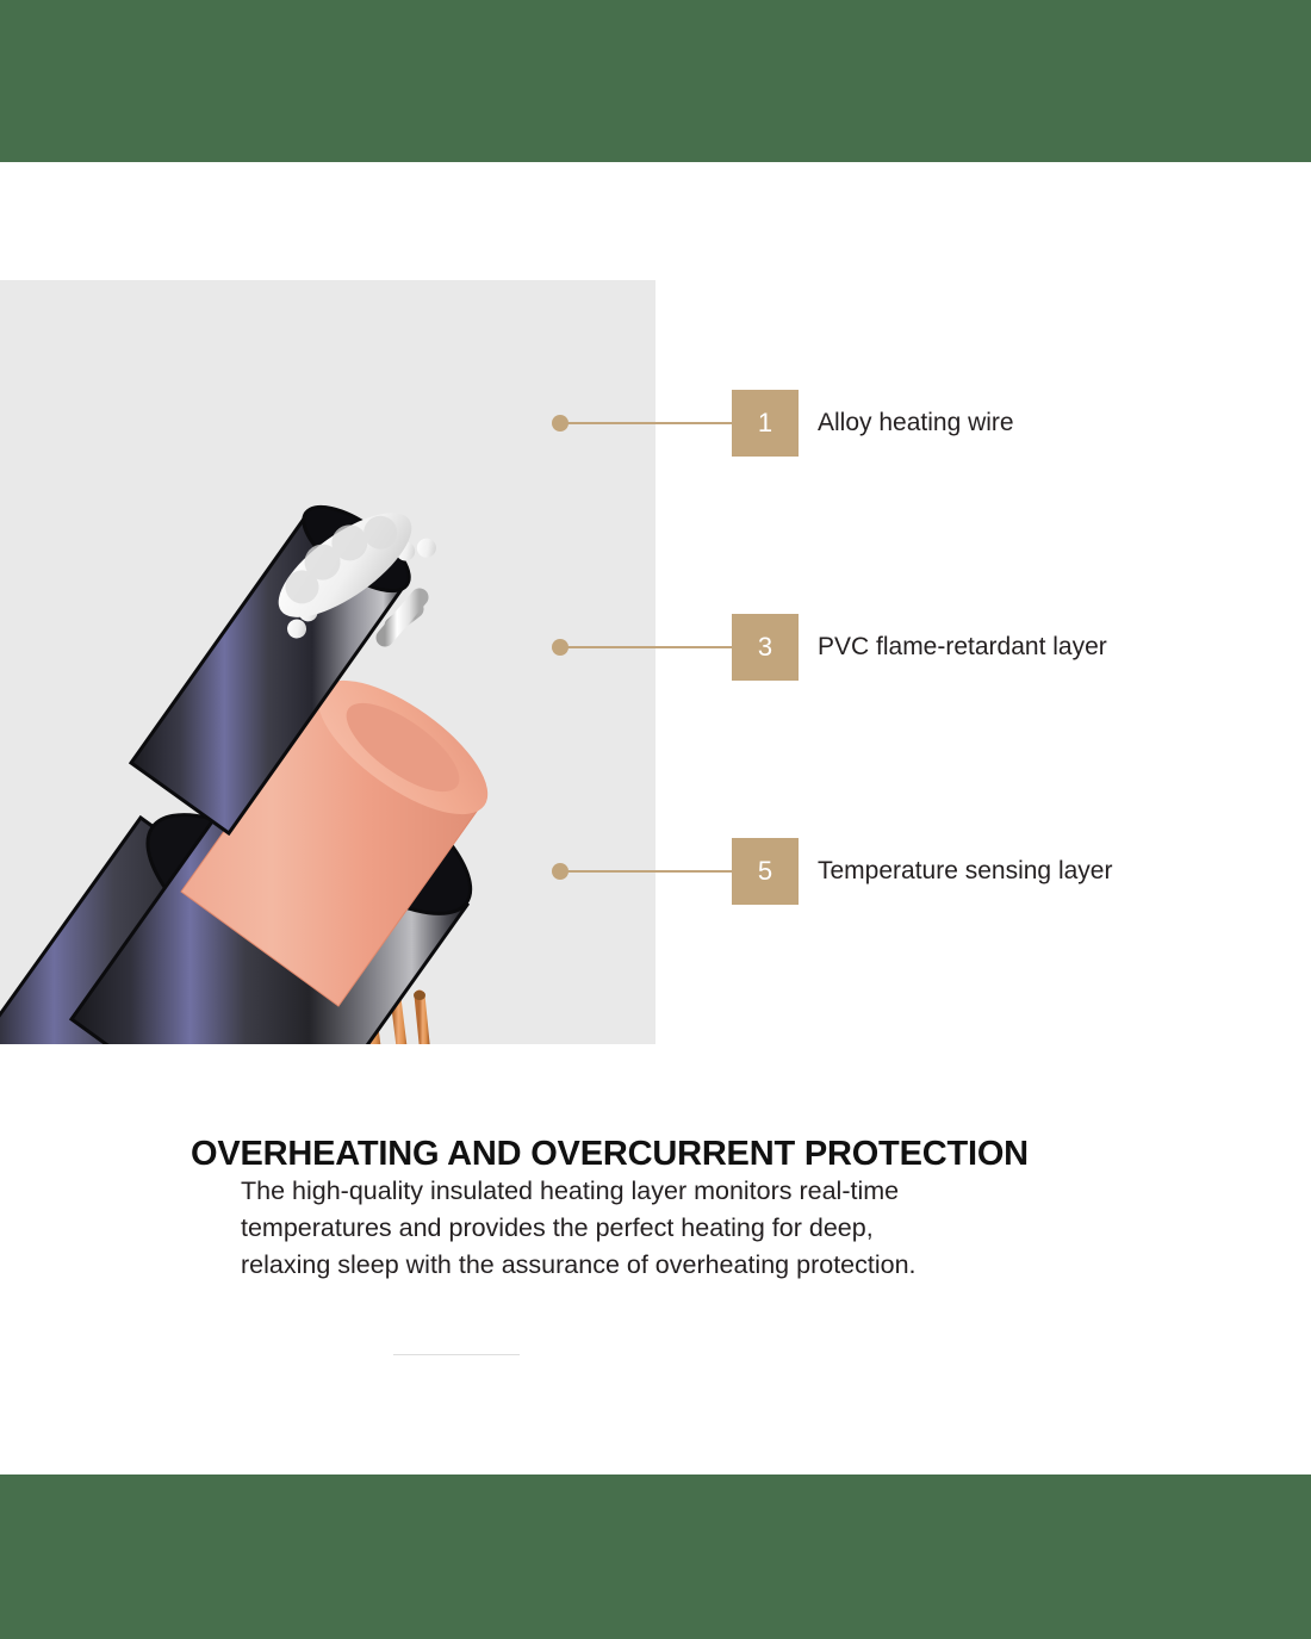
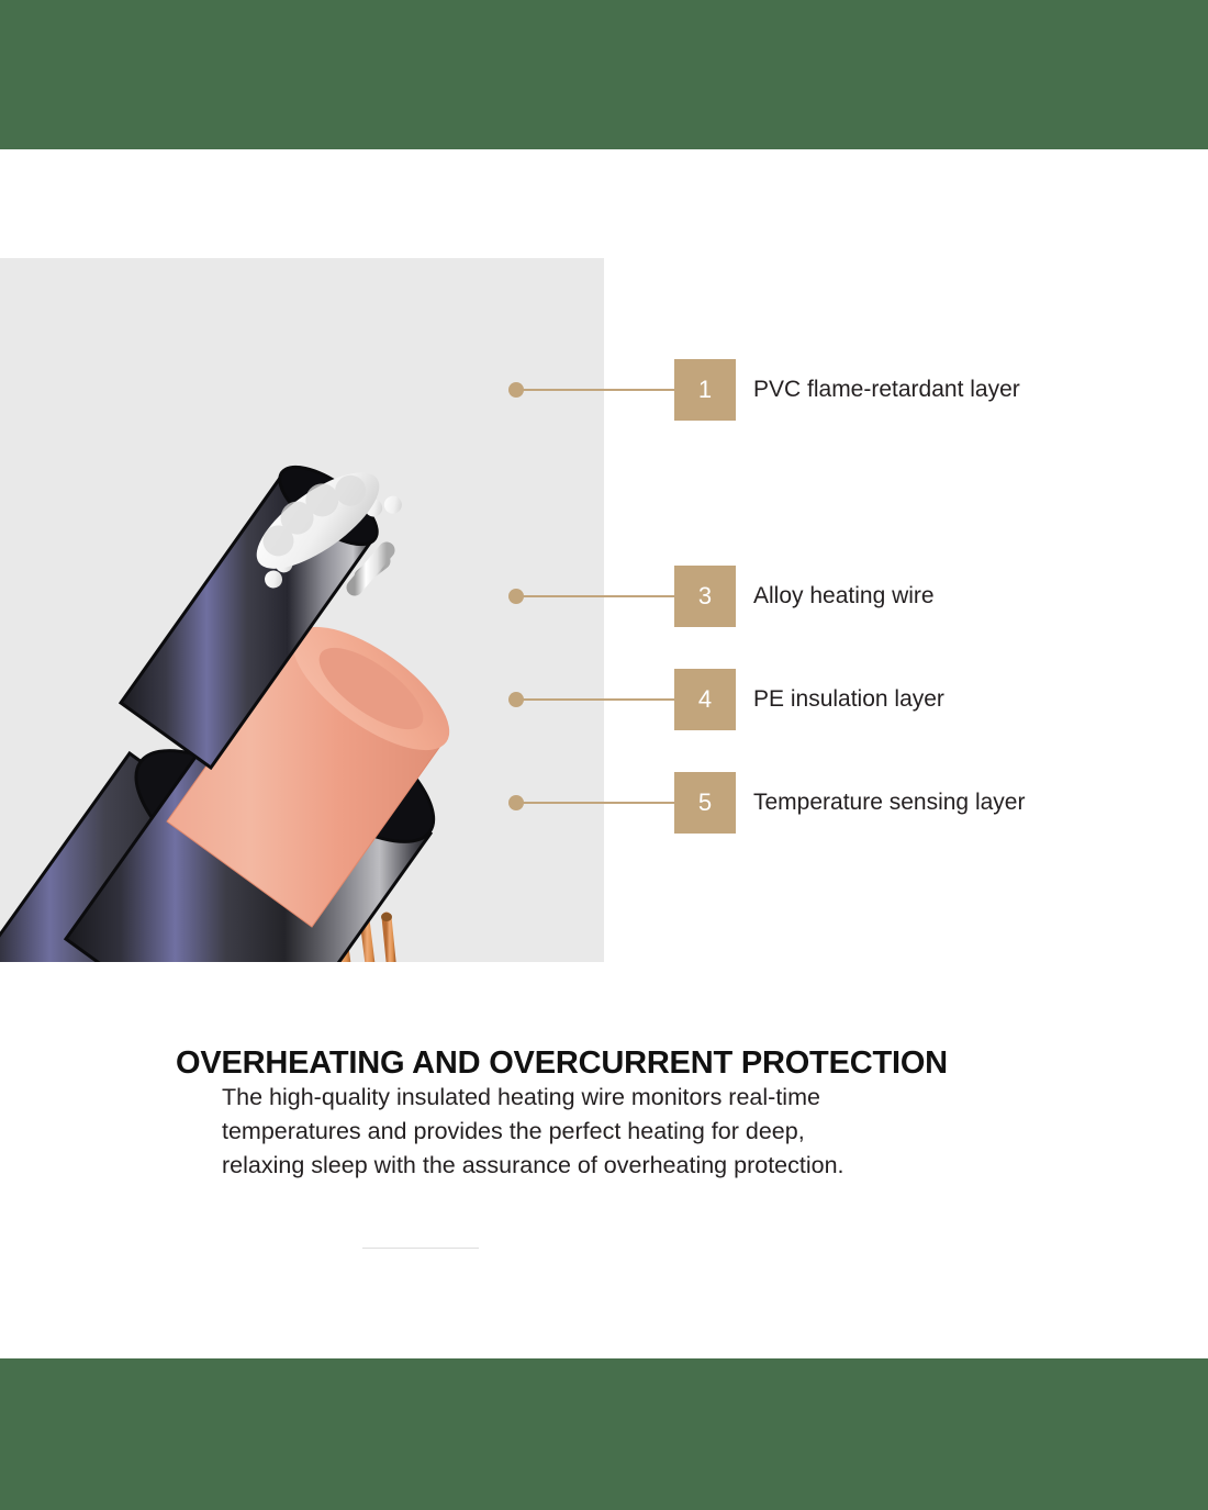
  1
- Alloy heating wire
+ PVC flame-retardant layer
  3
- PVC flame-retardant layer
+ Alloy heating wire
+ 4
+ PE insulation layer
  5
  Temperature sensing layer
  OVERHEATING AND OVERCURRENT PROTECTION
- The high-quality insulated heating layer monitors real-time
+ The high-quality insulated heating wire monitors real-time
  temperatures and provides the perfect heating for deep,
  relaxing sleep with the assurance of overheating protection.
